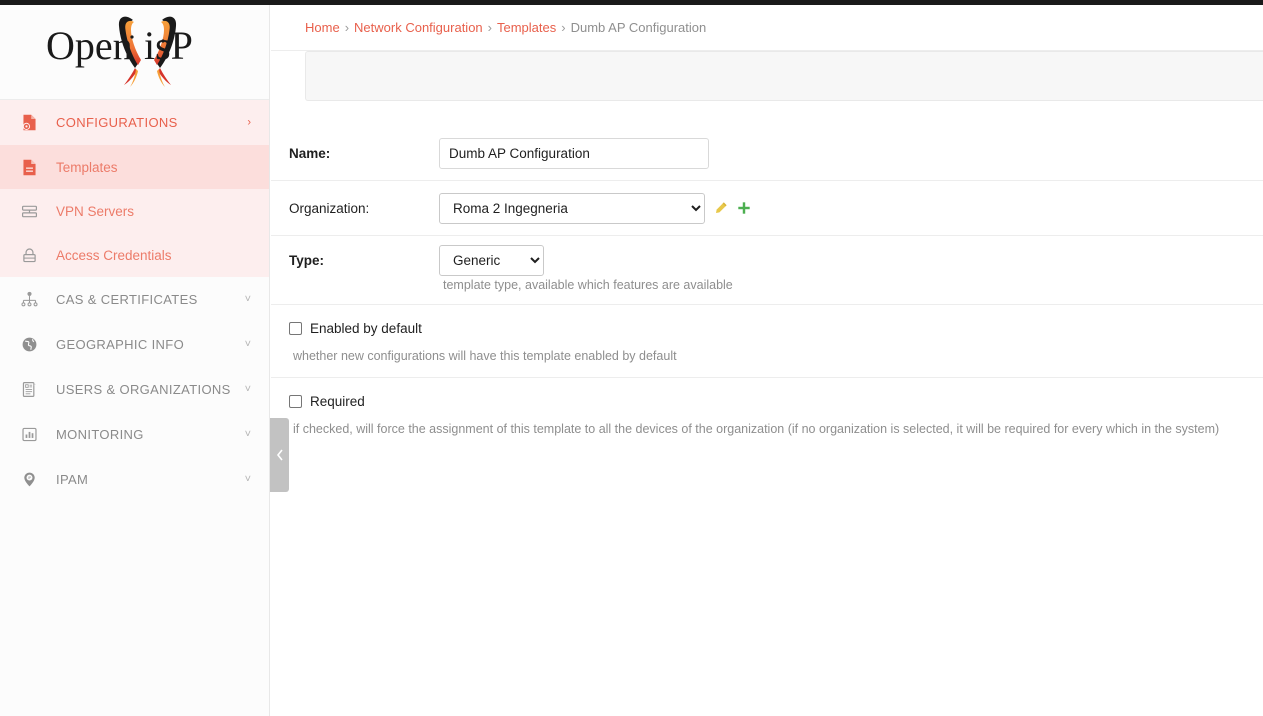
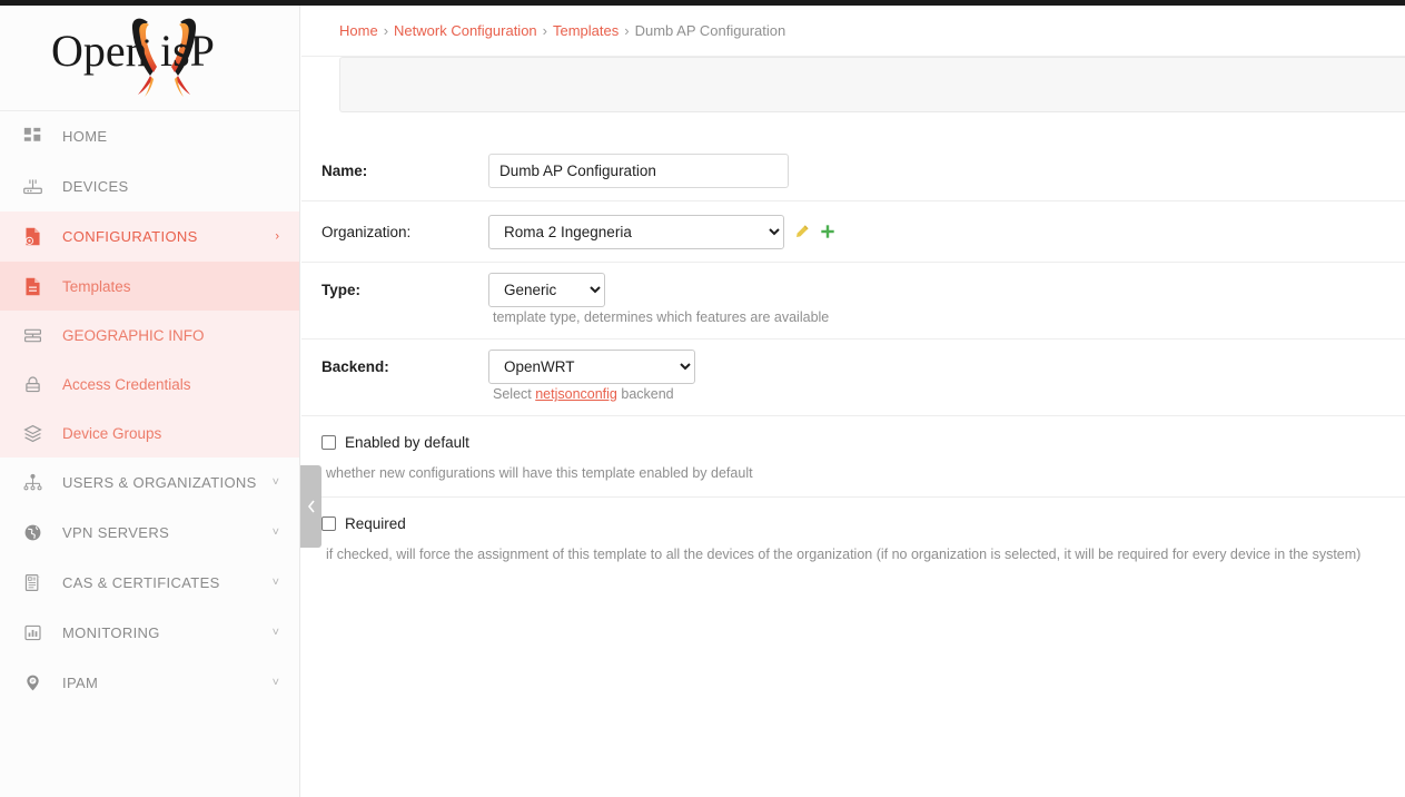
  Open
  isP
+ HOME
+ DEVICES
  CONFIGURATIONS
  ›
  Templates
- VPN Servers
+ GEOGRAPHIC INFO
  Access Credentials
+ Device Groups
- CAS & CERTIFICATES
+ USERS & ORGANIZATIONS
  ˅
- GEOGRAPHIC INFO
+ VPN SERVERS
  ˅
- USERS & ORGANIZATIONS
+ CAS & CERTIFICATES
  ˅
  MONITORING
  ˅
  IPAM
  ˅
  Home
  ›
  Network Configuration
  ›
  Templates
  ›
  Dumb AP Configuration
  Name:
  Dumb AP Configuration
  Organization:
  Roma 2 Ingegneria
  Type:
  Generic
- template type, available which features are available
+ template type, determines which features are available
+ Backend:
+ OpenWRT
+ Select netjsonconfig backend
  Enabled by default
  whether new configurations will have this template enabled by default
  Required
- if checked, will force the assignment of this template to all the devices of the organization (if no organization is selected, it will be required for every which in the system)
+ if checked, will force the assignment of this template to all the devices of the organization (if no organization is selected, it will be required for every device in the system)
